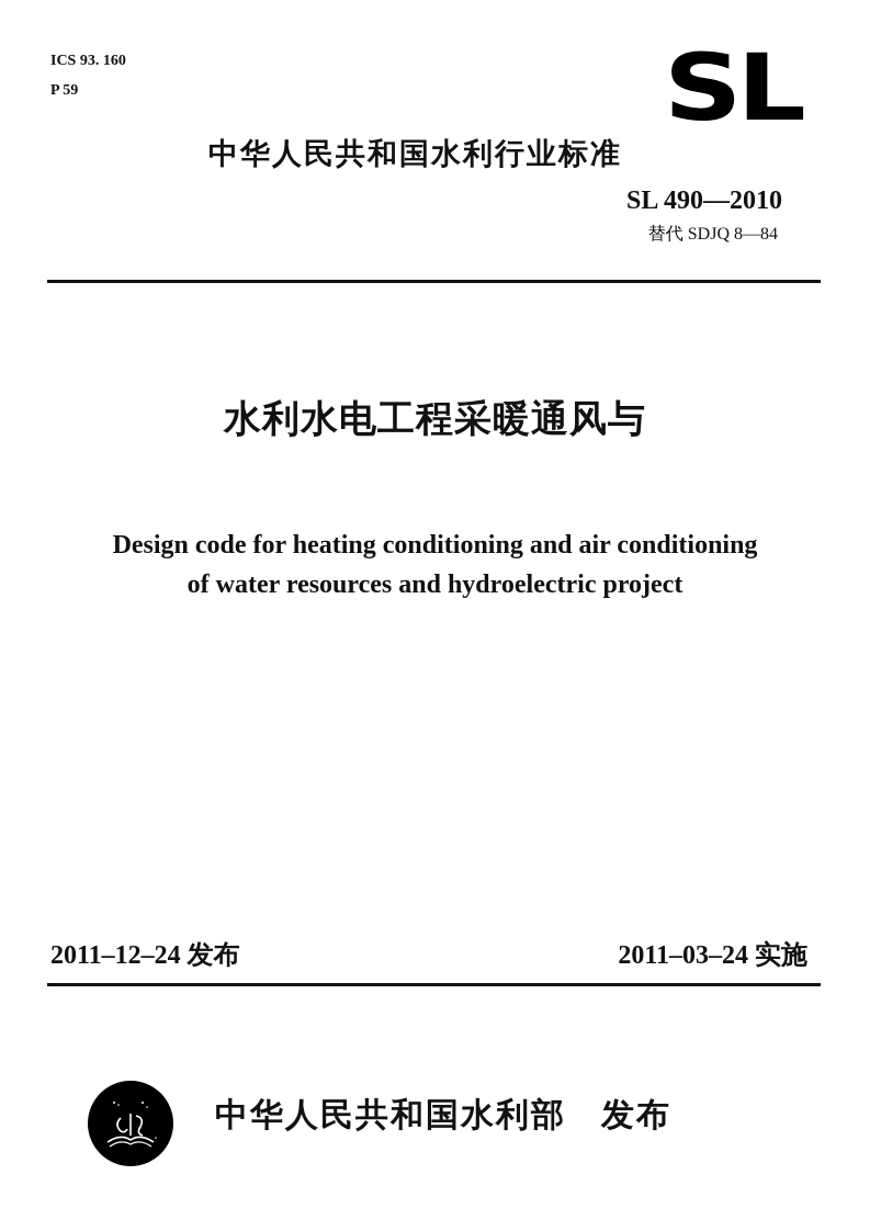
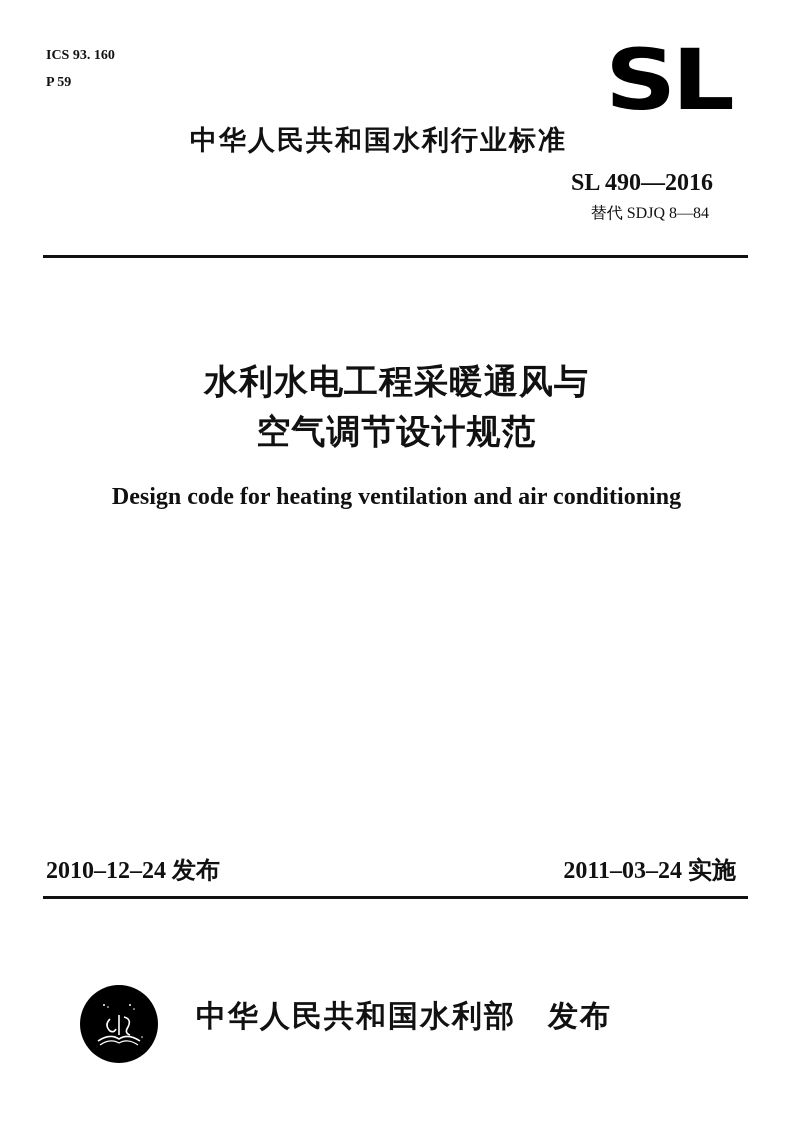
  ICS 93. 160
  P 59
  SL
  中华人民共和国水利行业标准
- SL 490—2010
+ SL 490—2016
  替代 SDJQ 8—84
  水利水电工程采暖通风与
+ 空气调节设计规范
- Design code for heating conditioning and air conditioning
+ Design code for heating ventilation and air conditioning
- of water resources and hydroelectric project
- 2011–12–24 发布
+ 2010–12–24 发布
  2011–03–24 实施
  中华人民共和国水利部 发布
